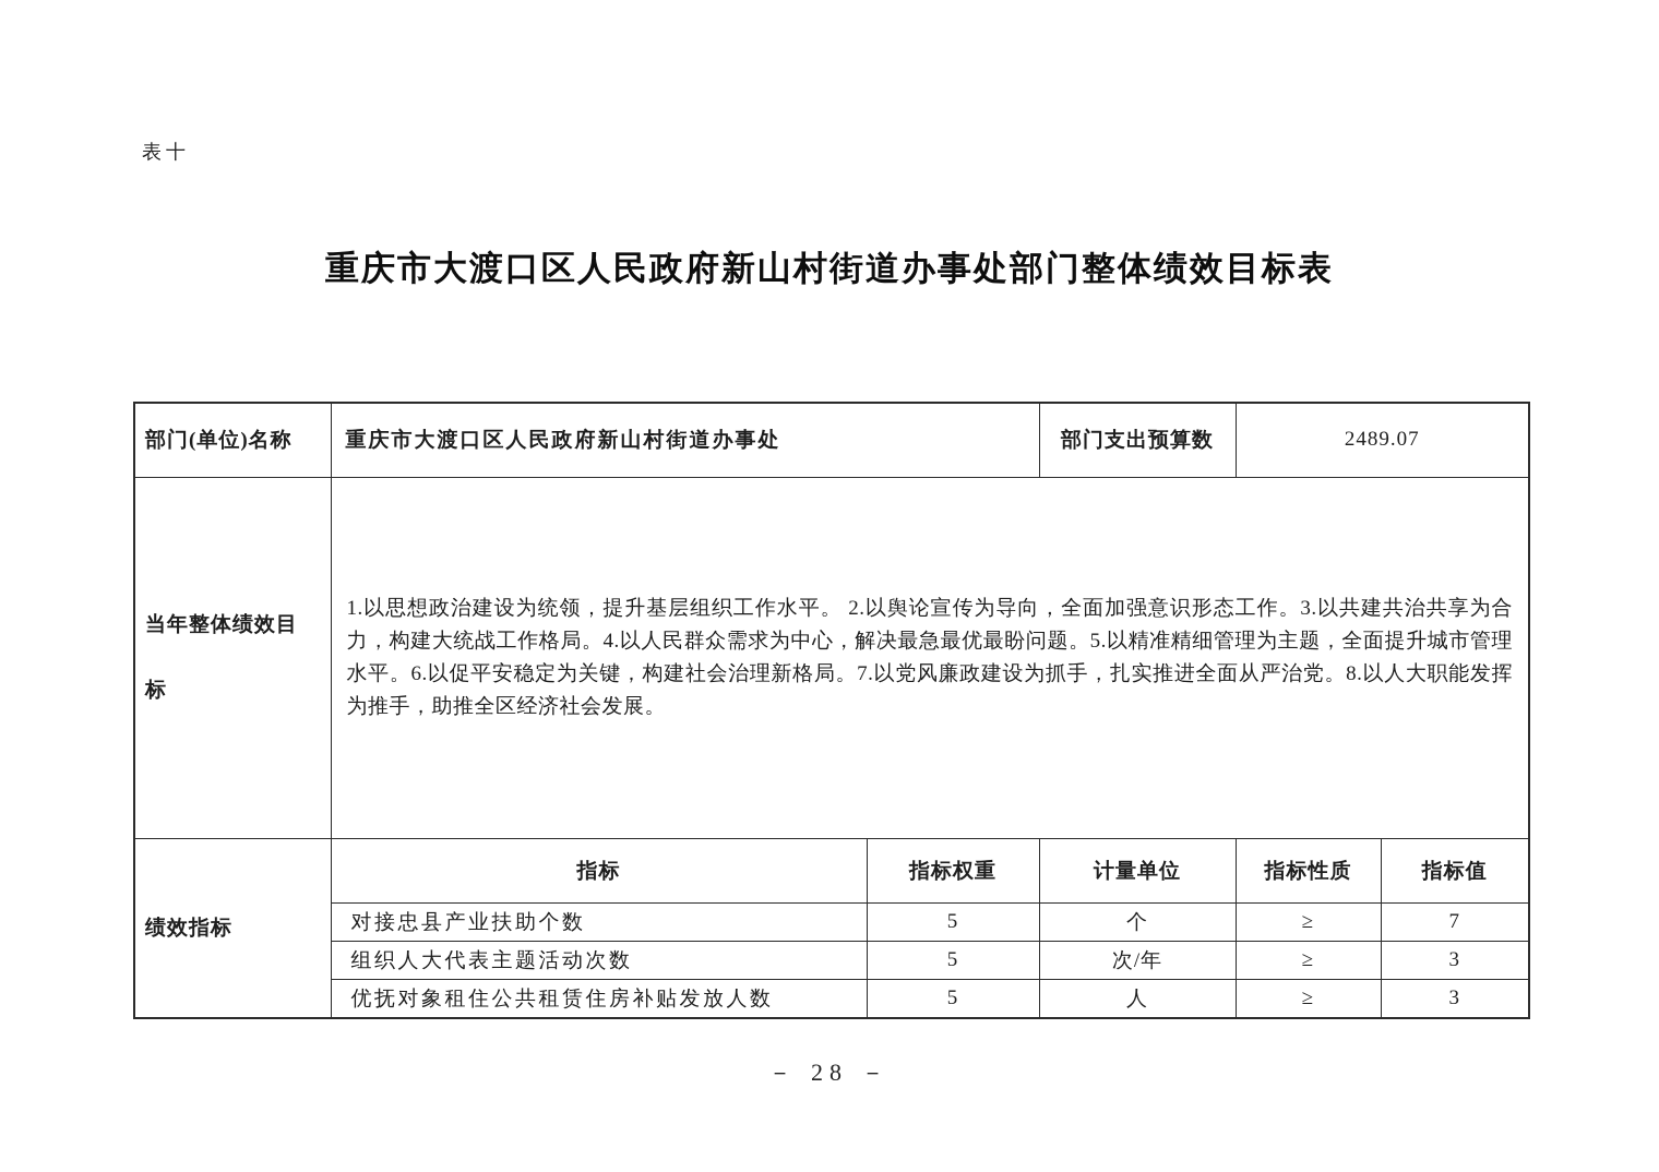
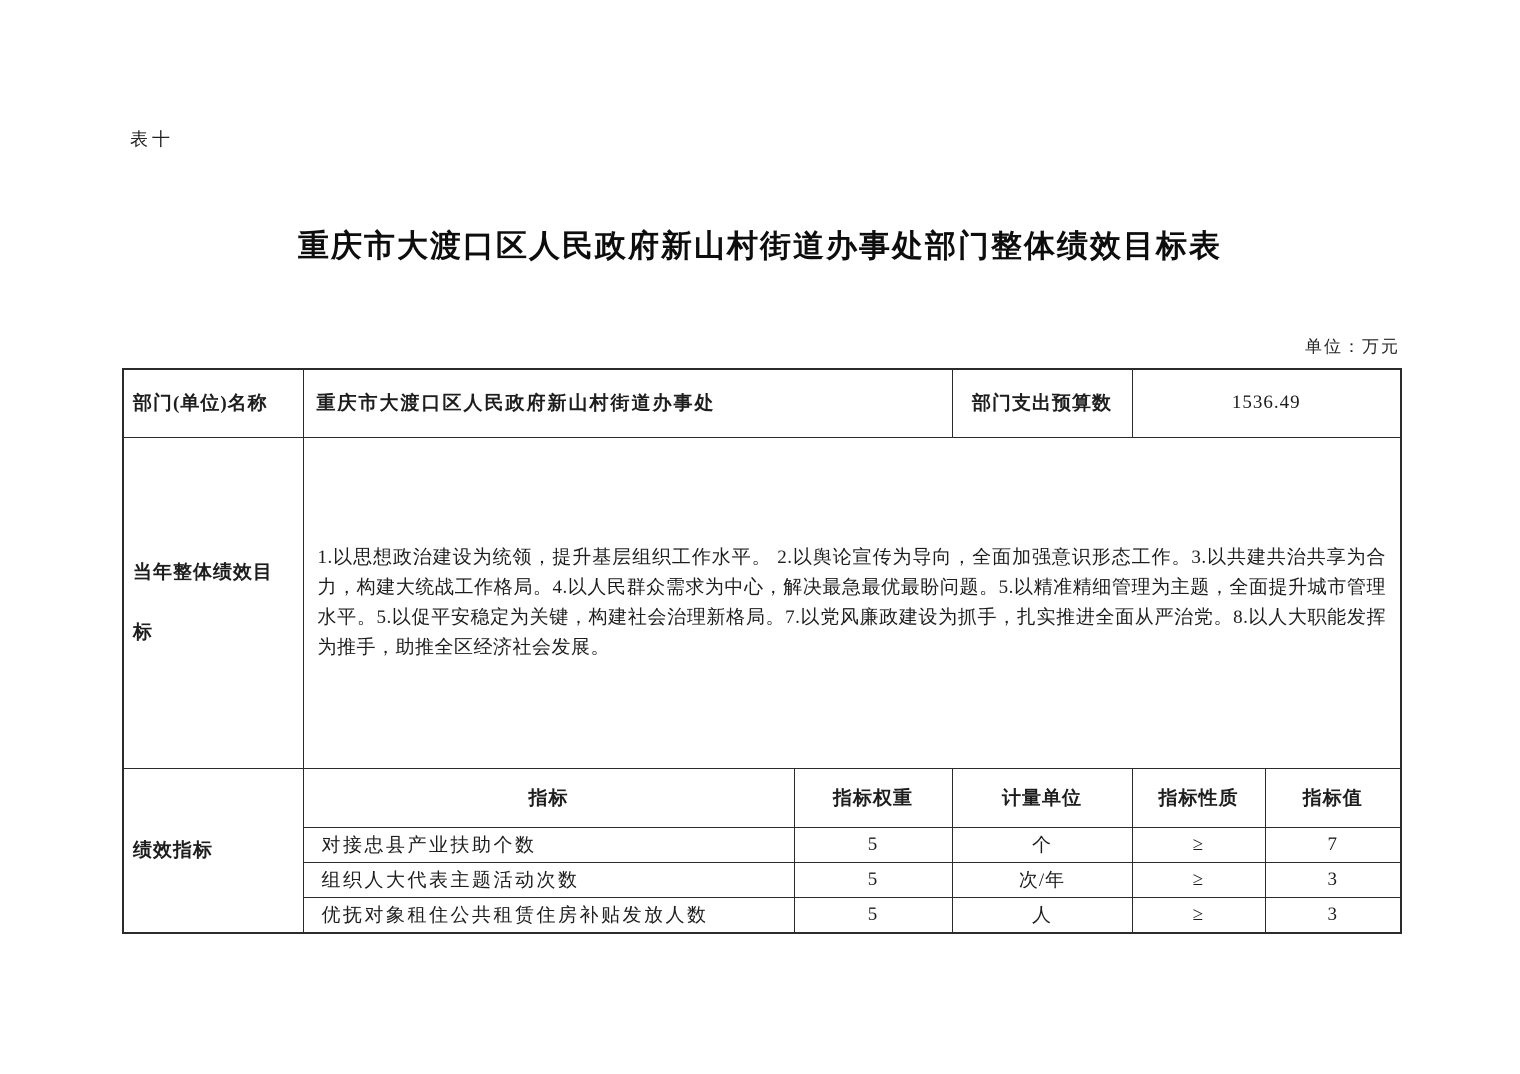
  表十
  重庆市大渡口区人民政府新山村街道办事处部门整体绩效目标表
+ 单位：万元
- 部门(单位)名称	重庆市大渡口区人民政府新山村街道办事处	部门支出预算数	2489.07
+ 部门(单位)名称	重庆市大渡口区人民政府新山村街道办事处	部门支出预算数	1536.49
- 当年整体绩效目标	1.以思想政治建设为统领，提升基层组织工作水平。 2.以舆论宣传为导向，全面加强意识形态工作。3.以共建共治共享为合力，构建大统战工作格局。4.以人民群众需求为中心，解决最急最优最盼问题。5.以精准精细管理为主题，全面提升城市管理水平。6.以促平安稳定为关键，构建社会治理新格局。7.以党风廉政建设为抓手，扎实推进全面从严治党。8.以人大职能发挥为推手，助推全区经济社会发展。
+ 当年整体绩效目标	1.以思想政治建设为统领，提升基层组织工作水平。 2.以舆论宣传为导向，全面加强意识形态工作。3.以共建共治共享为合力，构建大统战工作格局。4.以人民群众需求为中心，解决最急最优最盼问题。5.以精准精细管理为主题，全面提升城市管理水平。5.以促平安稳定为关键，构建社会治理新格局。7.以党风廉政建设为抓手，扎实推进全面从严治党。8.以人大职能发挥为推手，助推全区经济社会发展。
  绩效指标	指标	指标权重	计量单位	指标性质	指标值
  对接忠县产业扶助个数	5	个	≥	7
  组织人大代表主题活动次数	5	次/年	≥	3
  优抚对象租住公共租赁住房补贴发放人数	5	人	≥	3
- － 28 －
